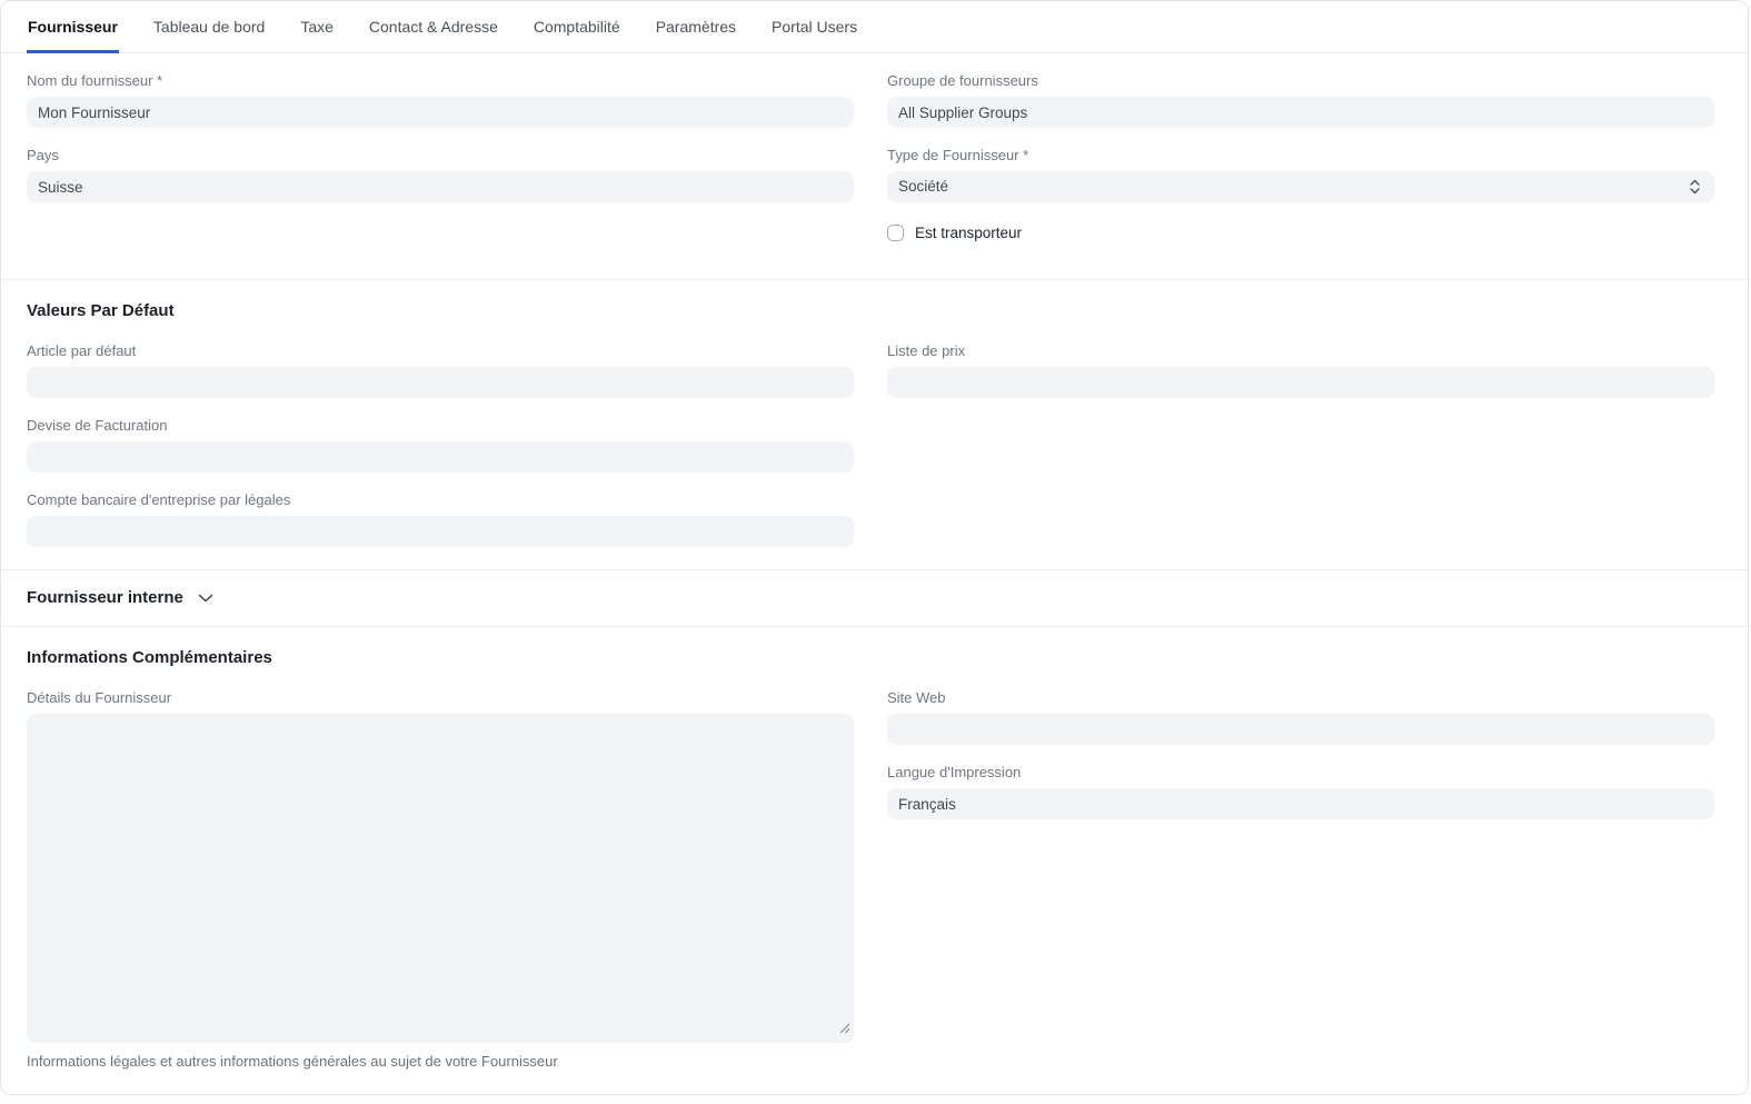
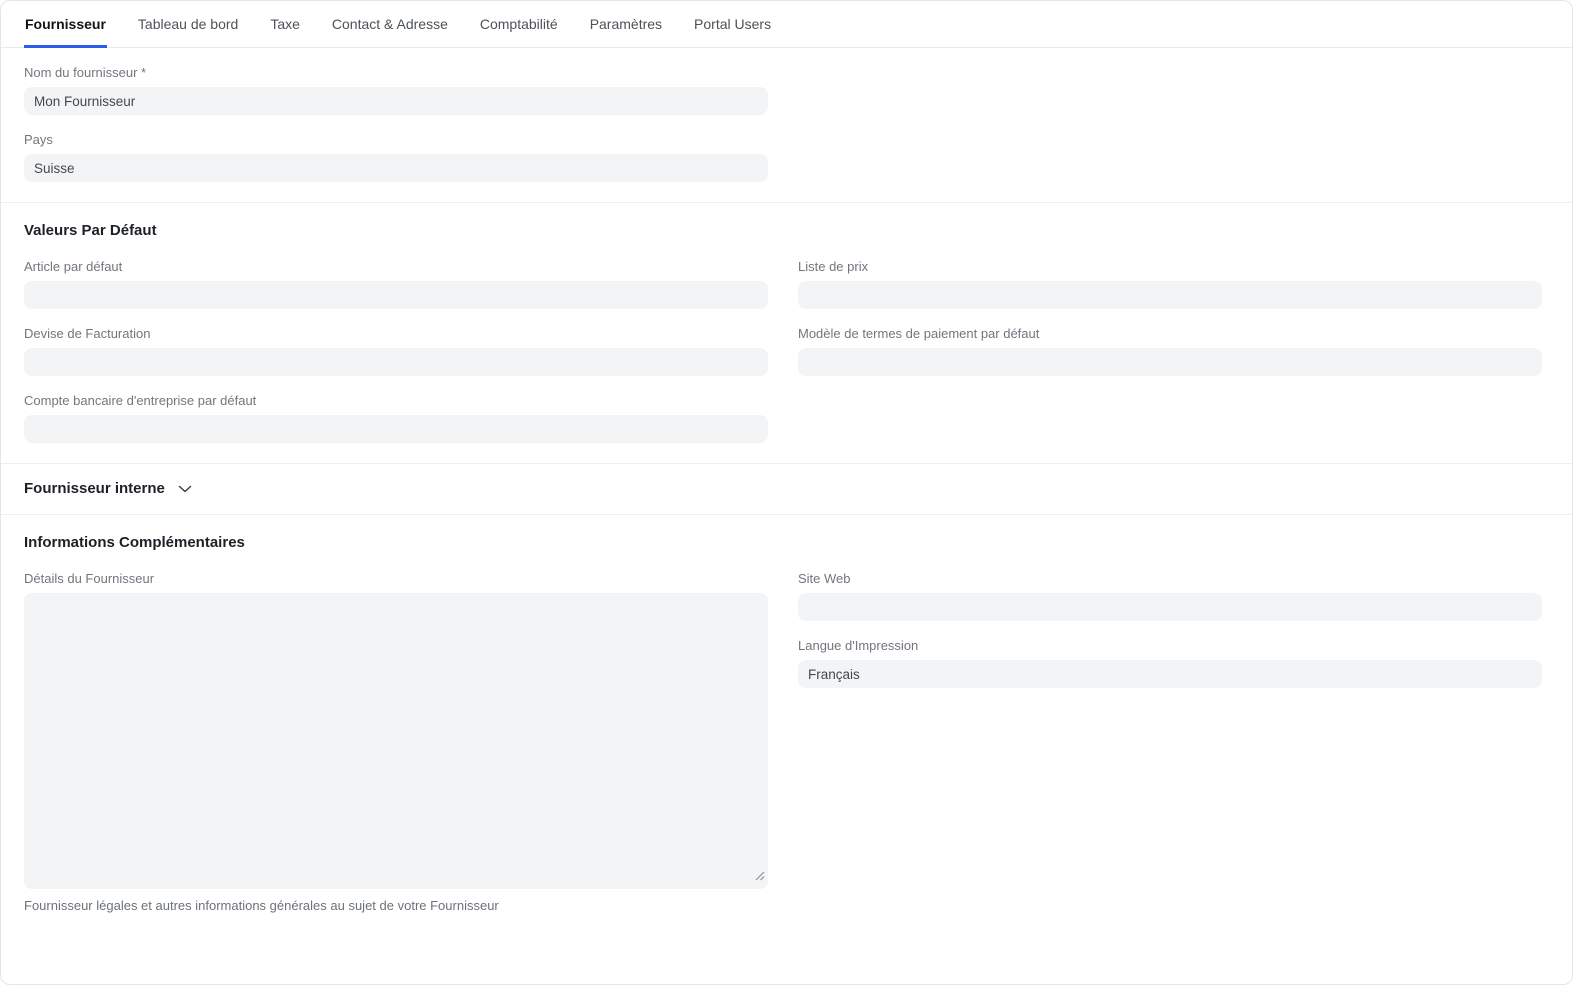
  Fournisseur
  Tableau de bord
  Taxe
  Contact & Adresse
  Comptabilité
  Paramètres
  Portal Users
  Nom du fournisseur *
  Mon Fournisseur
  Pays
  Suisse
- Groupe de fournisseurs
- All Supplier Groups
- Type de Fournisseur *
- Société
- Est transporteur
  Valeurs Par Défaut
  Article par défaut
  Devise de Facturation
- Compte bancaire d'entreprise par légales
+ Compte bancaire d'entreprise par défaut
  Liste de prix
+ Modèle de termes de paiement par défaut
  Fournisseur interne
  Informations Complémentaires
  Détails du Fournisseur
- Informations légales et autres informations générales au sujet de votre Fournisseur
+ Fournisseur légales et autres informations générales au sujet de votre Fournisseur
  Site Web
  Langue d'Impression
  Français
